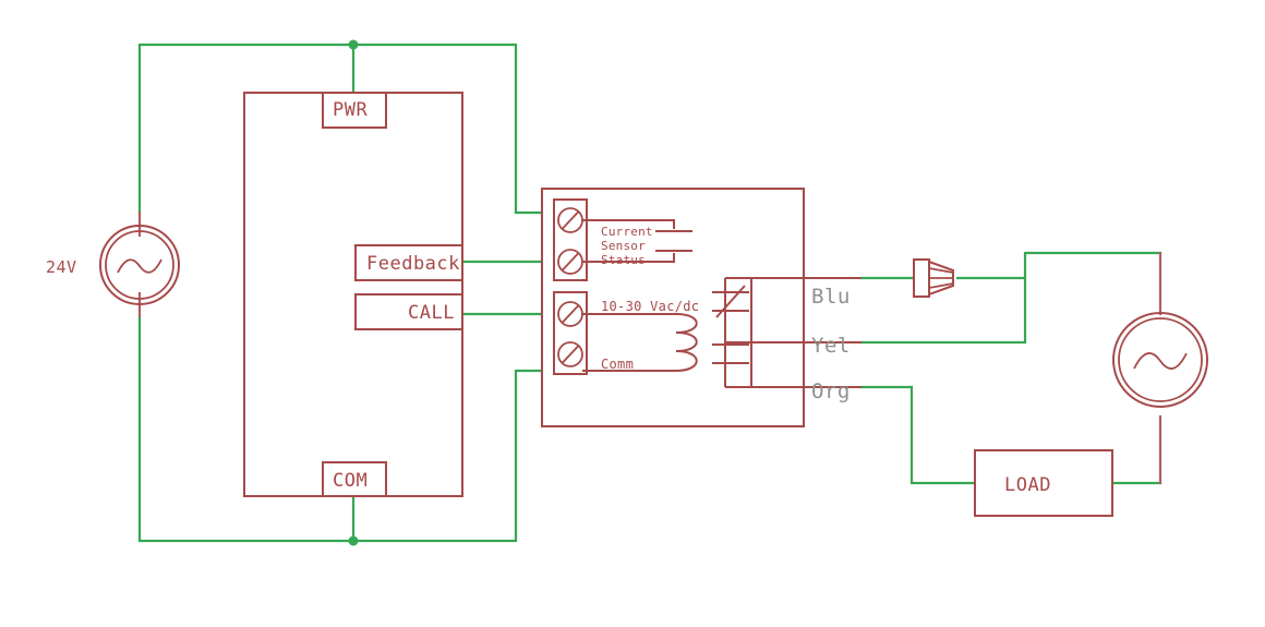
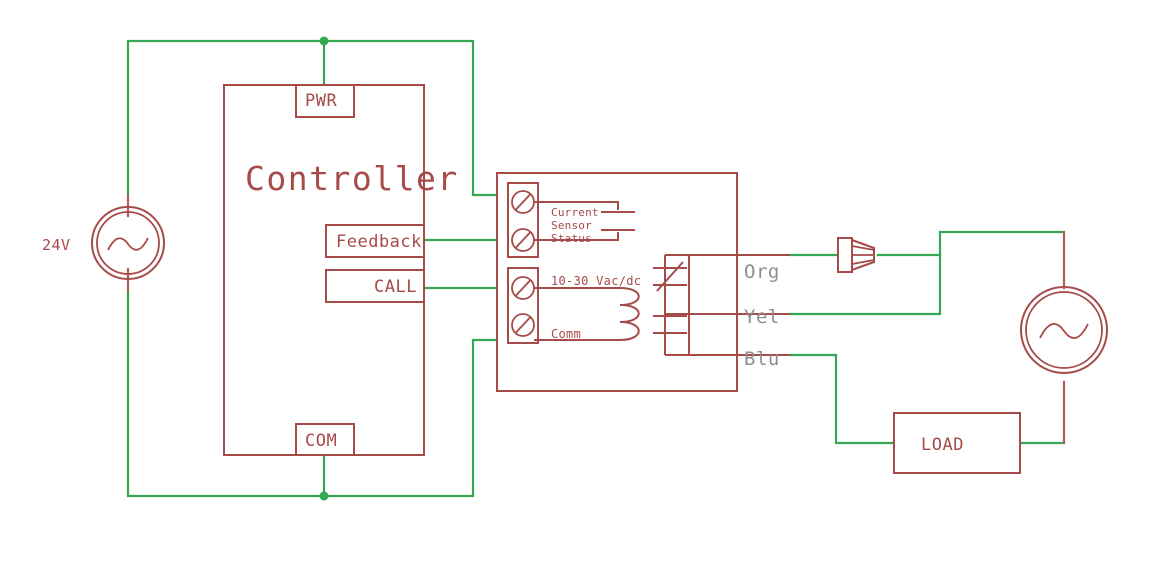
  24V
+ Controller
  PWR
  COM
  Feedback
  CALL
  Current
  Sensor
  Status
  10-30 Vac/dc
  Comm
- Blu
+ Org
  Yel
- Org
+ Blu
  LOAD
